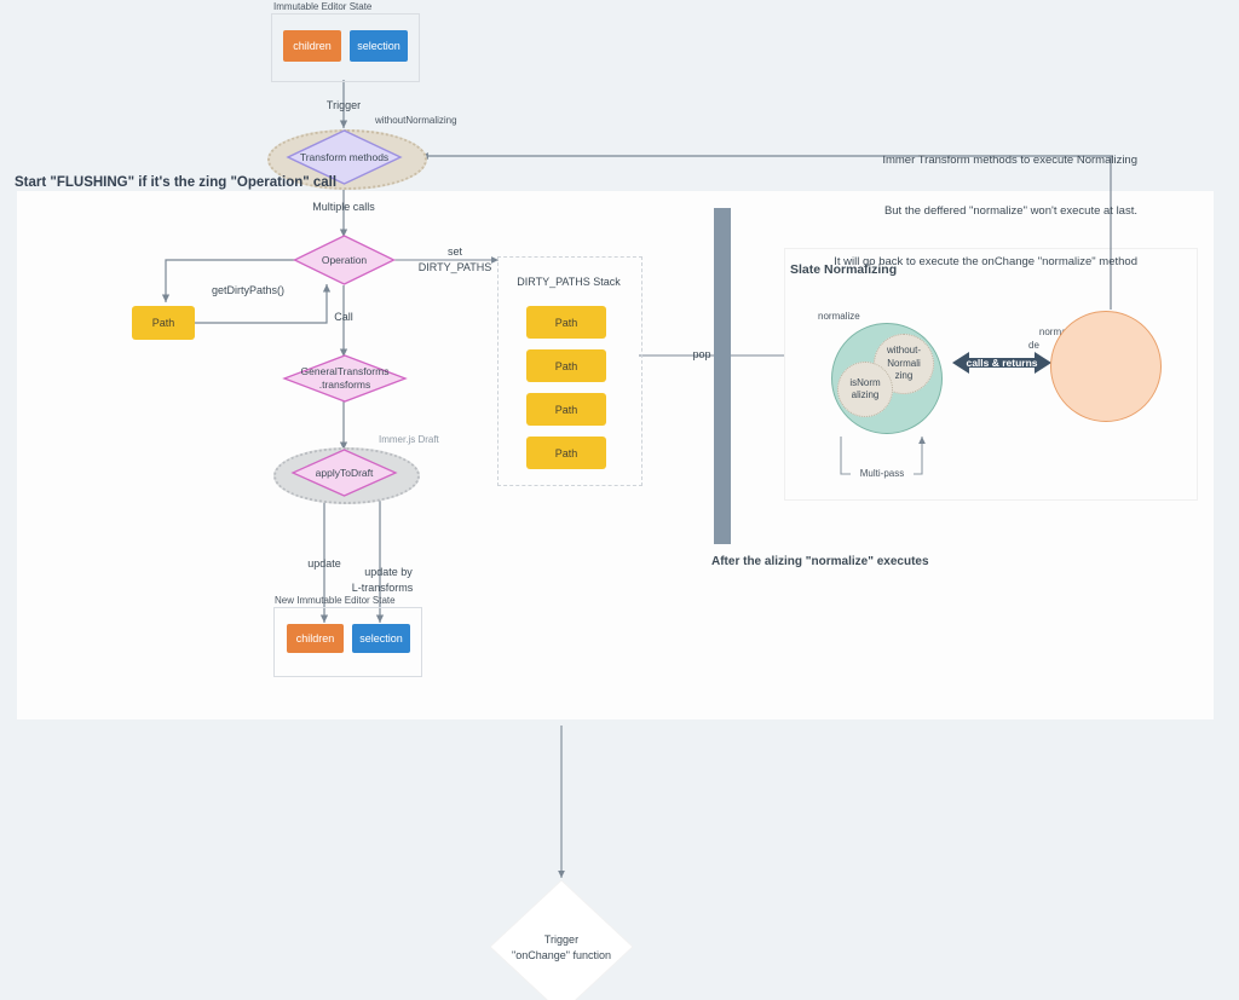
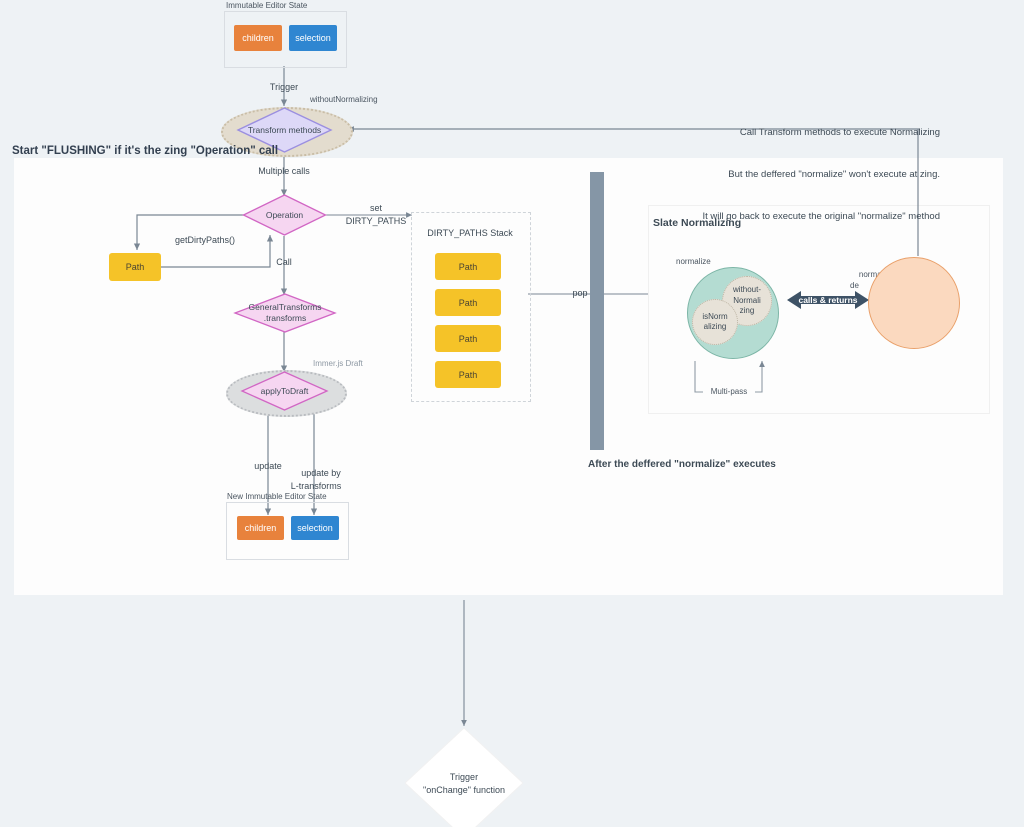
  Immutable Editor State
  children
  selection
  Trigger
  Transform methods
  withoutNormalizing
- Immer Transform methods to execute Normalizing
+ Call Transform methods to execute Normalizing
- But the deffered "normalize" won't execute at last.
+ But the deffered "normalize" won't execute at zing.
- It will go back to execute the onChange "normalize" method
+ It will go back to execute the original "normalize" method
  Start "FLUSHING" if it's the zing "Operation" call
  Multiple calls
  Operation
  set
  DIRTY_PATHS
  Path
  getDirtyPaths()
  Call
  GeneralTransforms
  .transforms
  applyToDraft
  Immer.js Draft
  update
  update by
  L-transforms
  New Immutable Editor State
  children
  selection
  DIRTY_PATHS Stack
  Path
  Path
  Path
  Path
  pop
- After the alizing "normalize" executes
+ After the deffered "normalize" executes
  Slate Normalizing
  normalize
  without-
  Normali
  zing
  isNorm
  alizing
  Multi-pass
  calls & returns
  de
  Trigger
  "onChange" function
